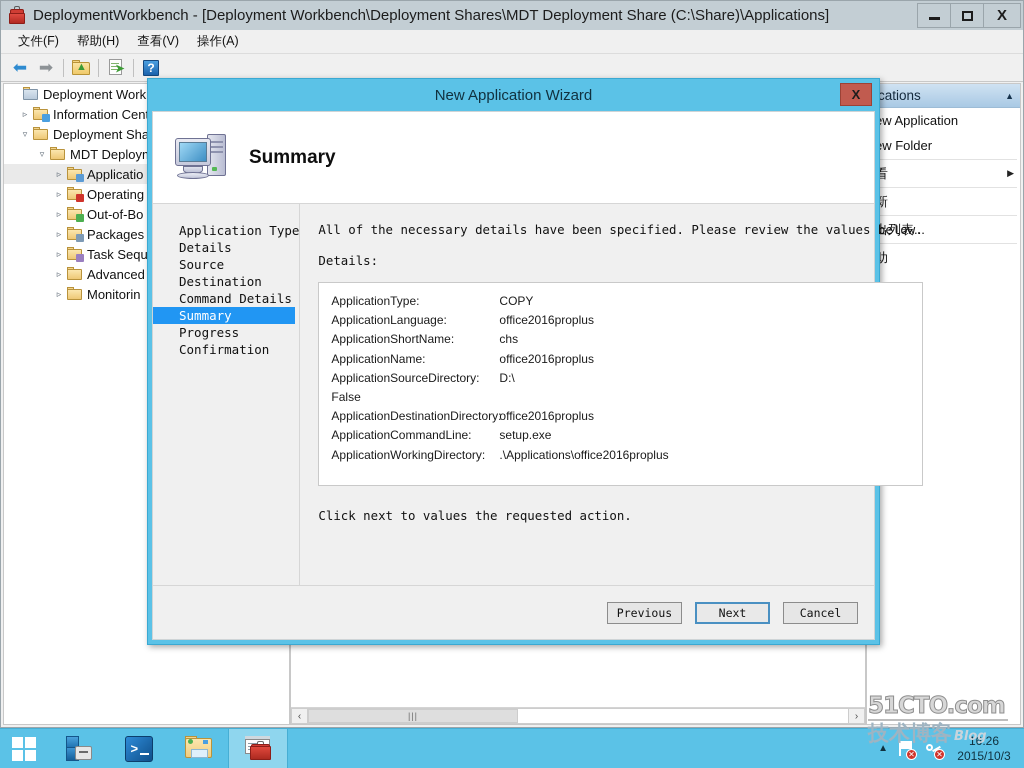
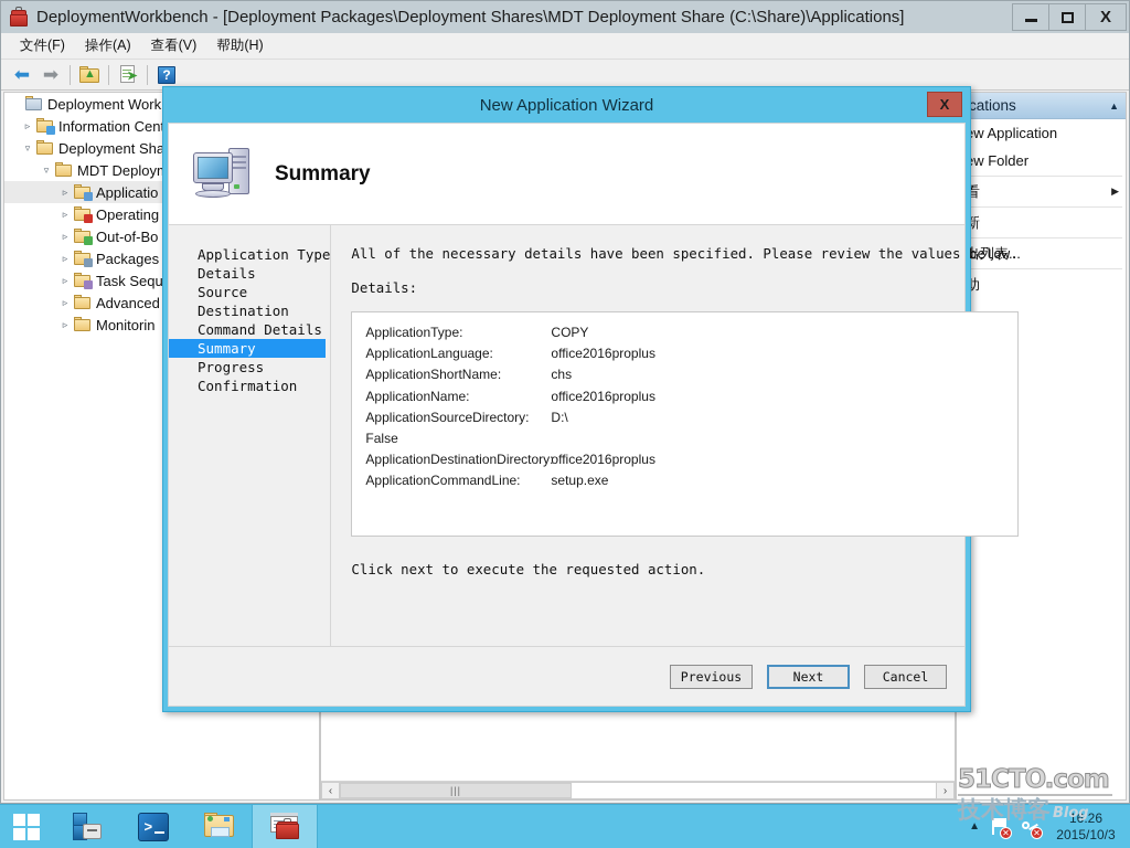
- DeploymentWorkbench - [Deployment Workbench\Deployment Shares\MDT Deployment Share (C:\Share)\Applications]
+ DeploymentWorkbench - [Deployment Packages\Deployment Shares\MDT Deployment Share (C:\Share)\Applications]
  X
  文件(F)
- 帮助(H)
+ 操作(A)
  查看(V)
- 操作(A)
+ 帮助(H)
  ⬅
  ➡
  ▲
  ➤
  ?
  Deployment Work
  ▹
  Information Cen
  ▿
  Deployment Sha
  ▿
  MDT Deploy
  ▹
  Applicatio
  ▹
  Operating
  ▹
  Out-of-Bo
  ▹
  Packages
  ▹
  Task Sequ
  ▹
  Advanced
  ▹
  Monitorin
  ‹
  |||
  ›
  cations
  ▲
  w Application
  w Folder
  看
  ▶
  新
  出列表...
  助
  New Application Wizard
  X
  Summary
  Application Type
  Details
  Source
  Destination
  Command Details
  Summary
  Progress
  Confirmation
  All of the necessary details have been specified. Please review the values below.
  Details:
  ApplicationType:
  COPY
  ApplicationLanguage:
  office2016proplus
  ApplicationShortName:
  chs
  ApplicationName:
  office2016proplus
  ApplicationSourceDirectory:
  D:\
  False
  ApplicationDestinationDirectory
  office2016proplus
  ApplicationCommandLine:
  setup.exe
- ApplicationWorkingDirectory:
- .\Applications\office2016proplus
- Click next to values the requested action.
+ Click next to execute the requested action.
  Previous
  Next
  Cancel
  >
  ▲
  ✕
  ✕
  16:26
  2015/10/3
  51CTO.com
  技术博客
  Blog
